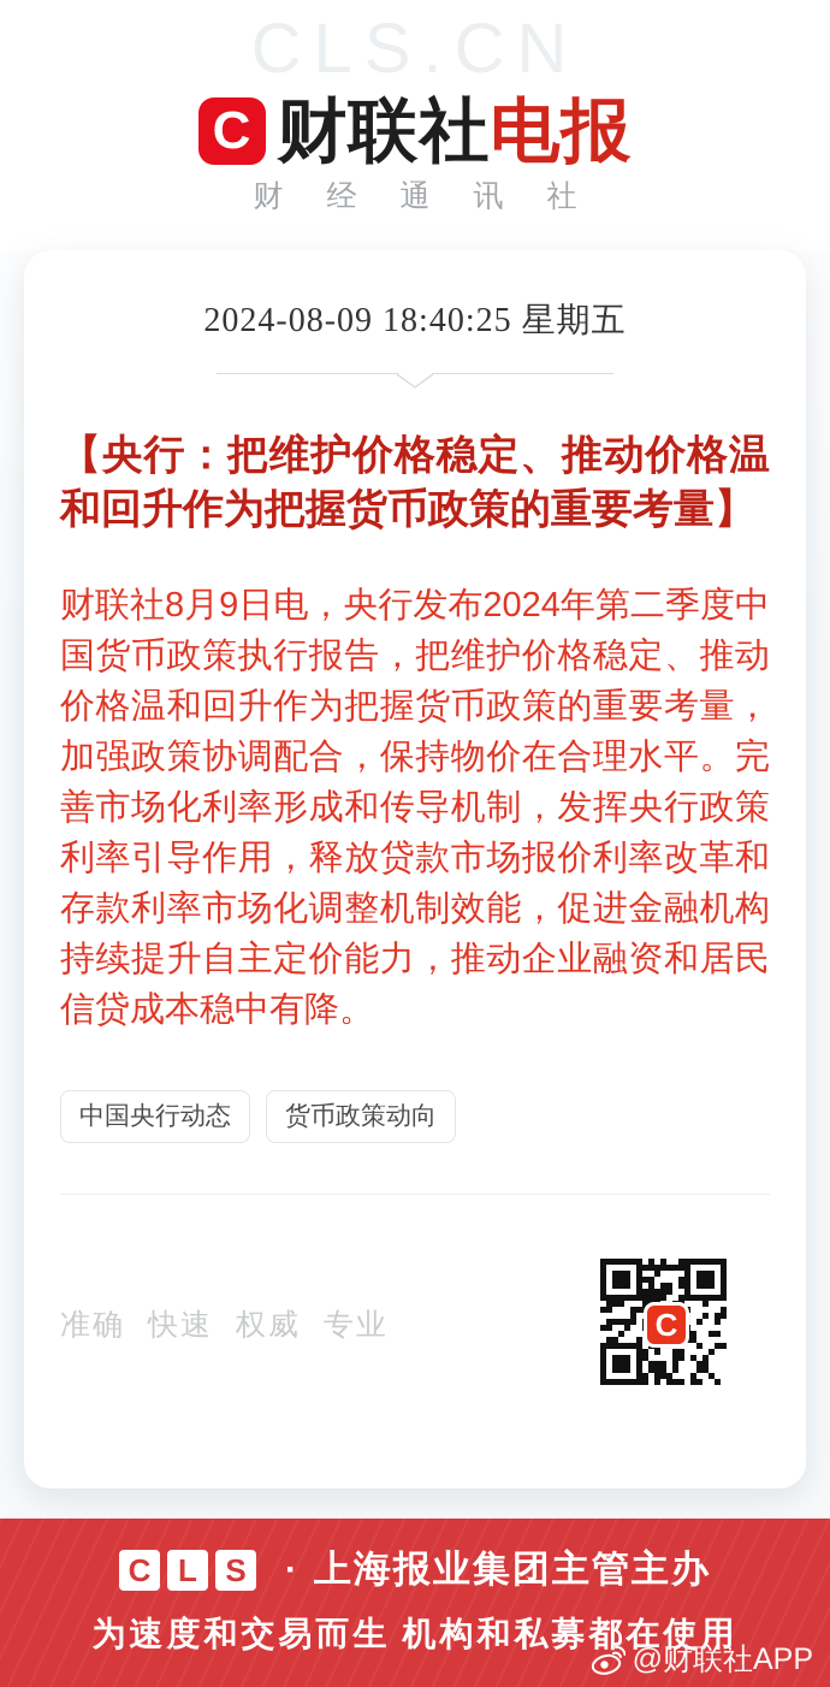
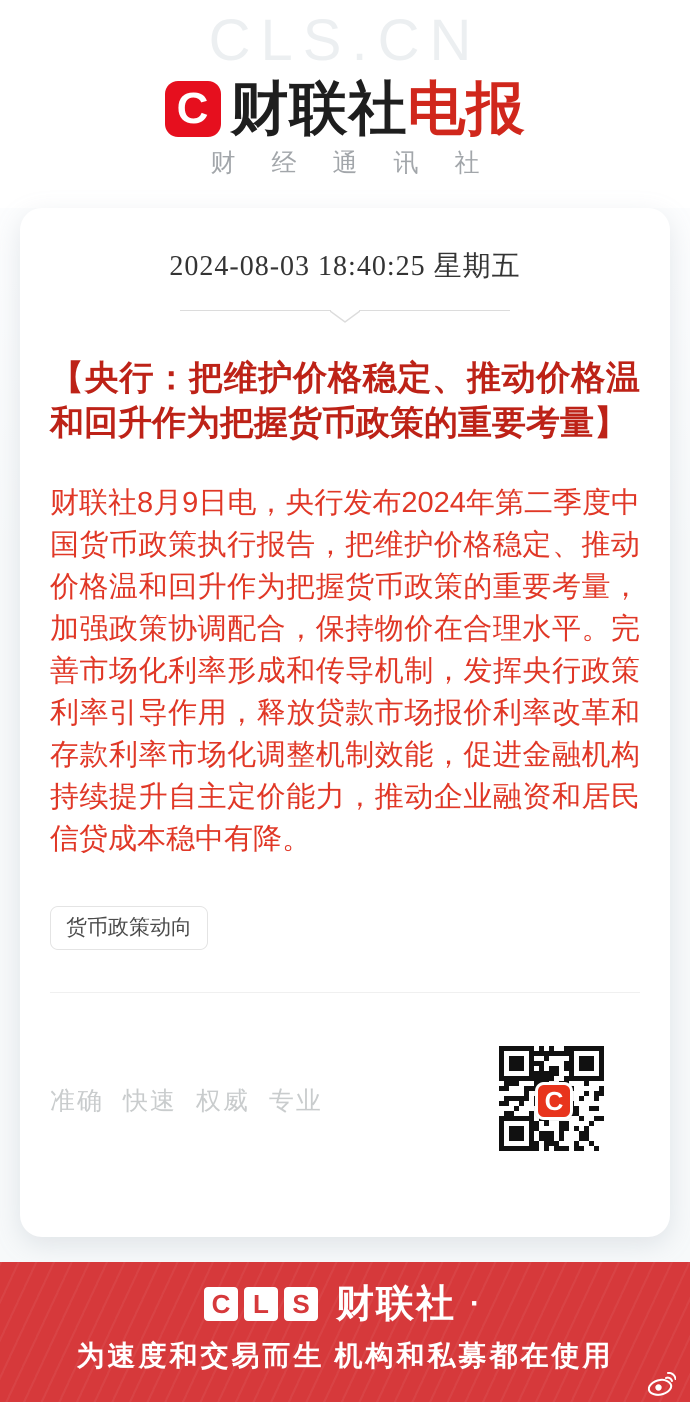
  C
  财联社电报
  财经通讯社
- 2024-08-09 18:40:25 星期五
+ 2024-08-03 18:40:25 星期五
  【央行：把维护价格稳定、推动价格温和回升作为把握货币政策的重要考量】
  财联社8月9日电，央行发布2024年第二季度中国货币政策执行报告，把维护价格稳定、推动价格温和回升作为把握货币政策的重要考量，加强政策协调配合，保持物价在合理水平。完善市场化利率形成和传导机制，发挥央行政策利率引导作用，释放贷款市场报价利率改革和存款利率市场化调整机制效能，促进金融机构持续提升自主定价能力，推动企业融资和居民信贷成本稳中有降。
- 中国央行动态
  货币政策动向
  准确 快速 权威 专业
  C
  C
  L
  S
+ 财联社
  ·
- 上海报业集团主管主办
  为速度和交易而生 机构和私募都在使用
- @财联社APP
